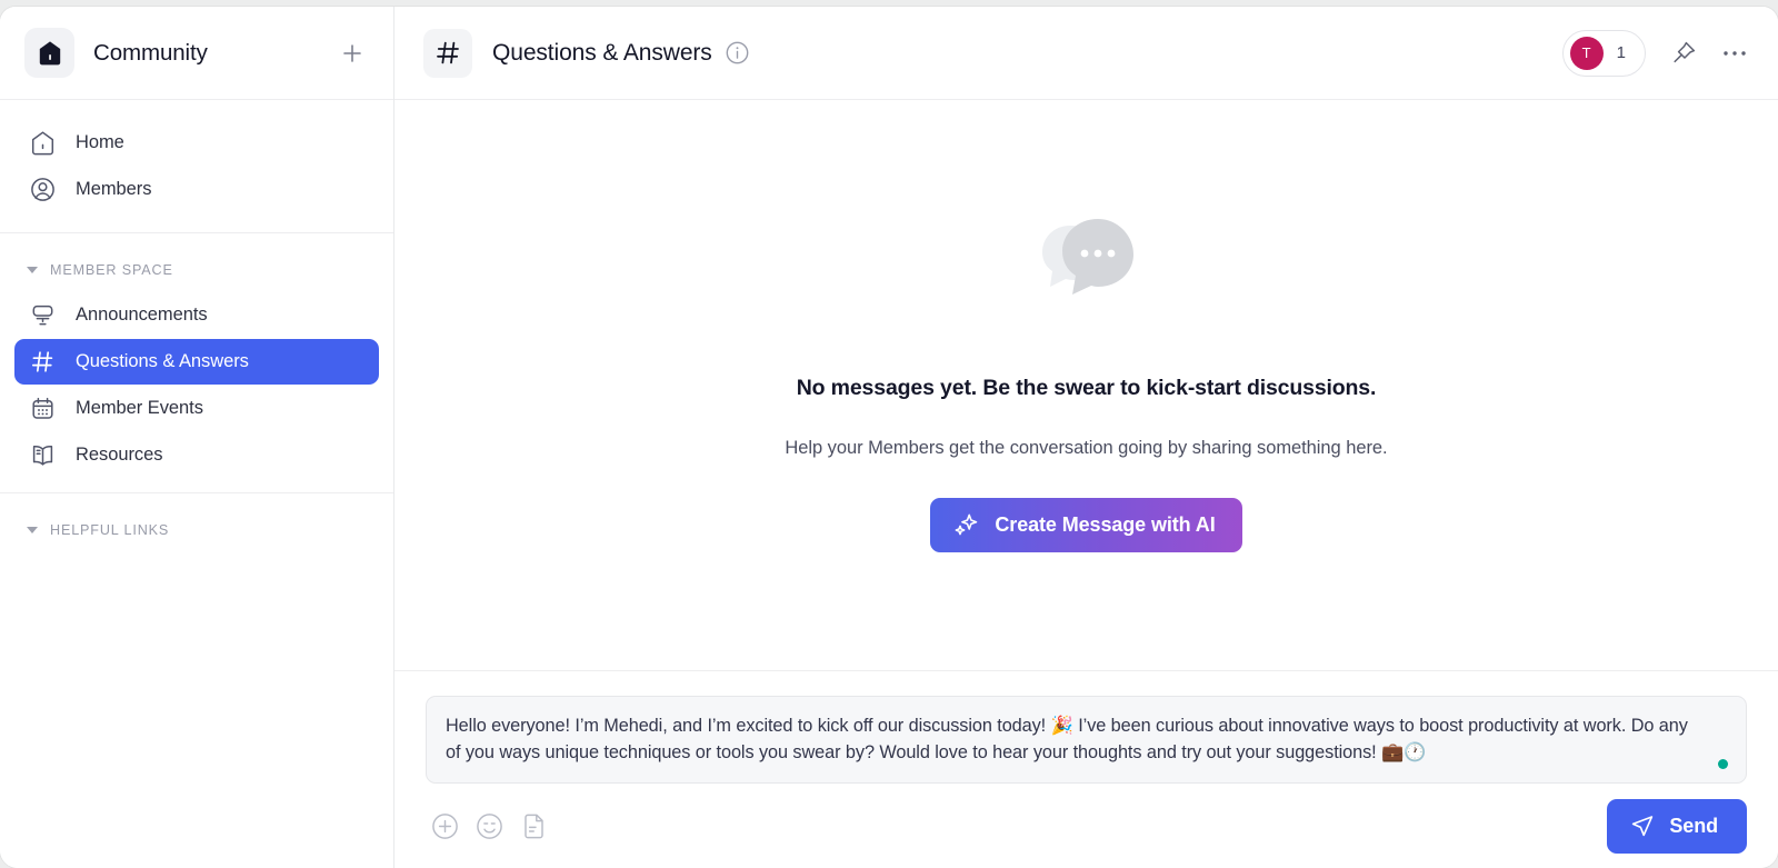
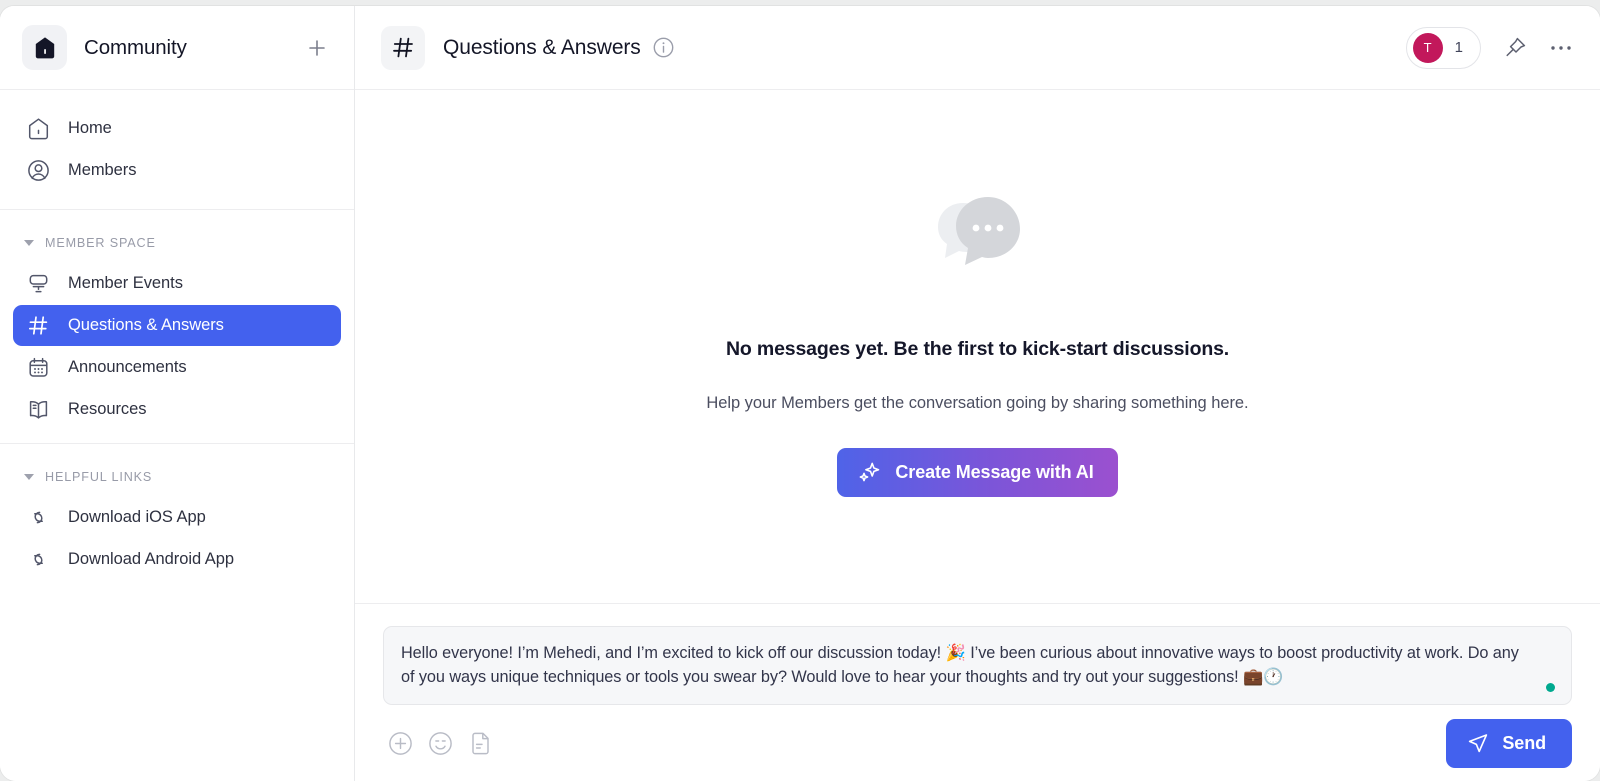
  Community
  Home
  Members
  MEMBER SPACE
- Announcements
+ Member Events
  Questions & Answers
- Member Events
+ Announcements
  Resources
  HELPFUL LINKS
+ Download iOS App
+ Download Android App
  Questions & Answers
  T
  1
- No messages yet. Be the swear to kick-start discussions.
+ No messages yet. Be the first to kick-start discussions.
  Help your Members get the conversation going by sharing something here.
  Create Message with AI
  Hello everyone! I’m Mehedi, and I’m excited to kick off our discussion today! 🎉 I’ve been curious about innovative ways to boost productivity at work. Do any of you ways unique techniques or tools you swear by? Would love to hear your thoughts and try out your suggestions! 💼🕐
  Send
